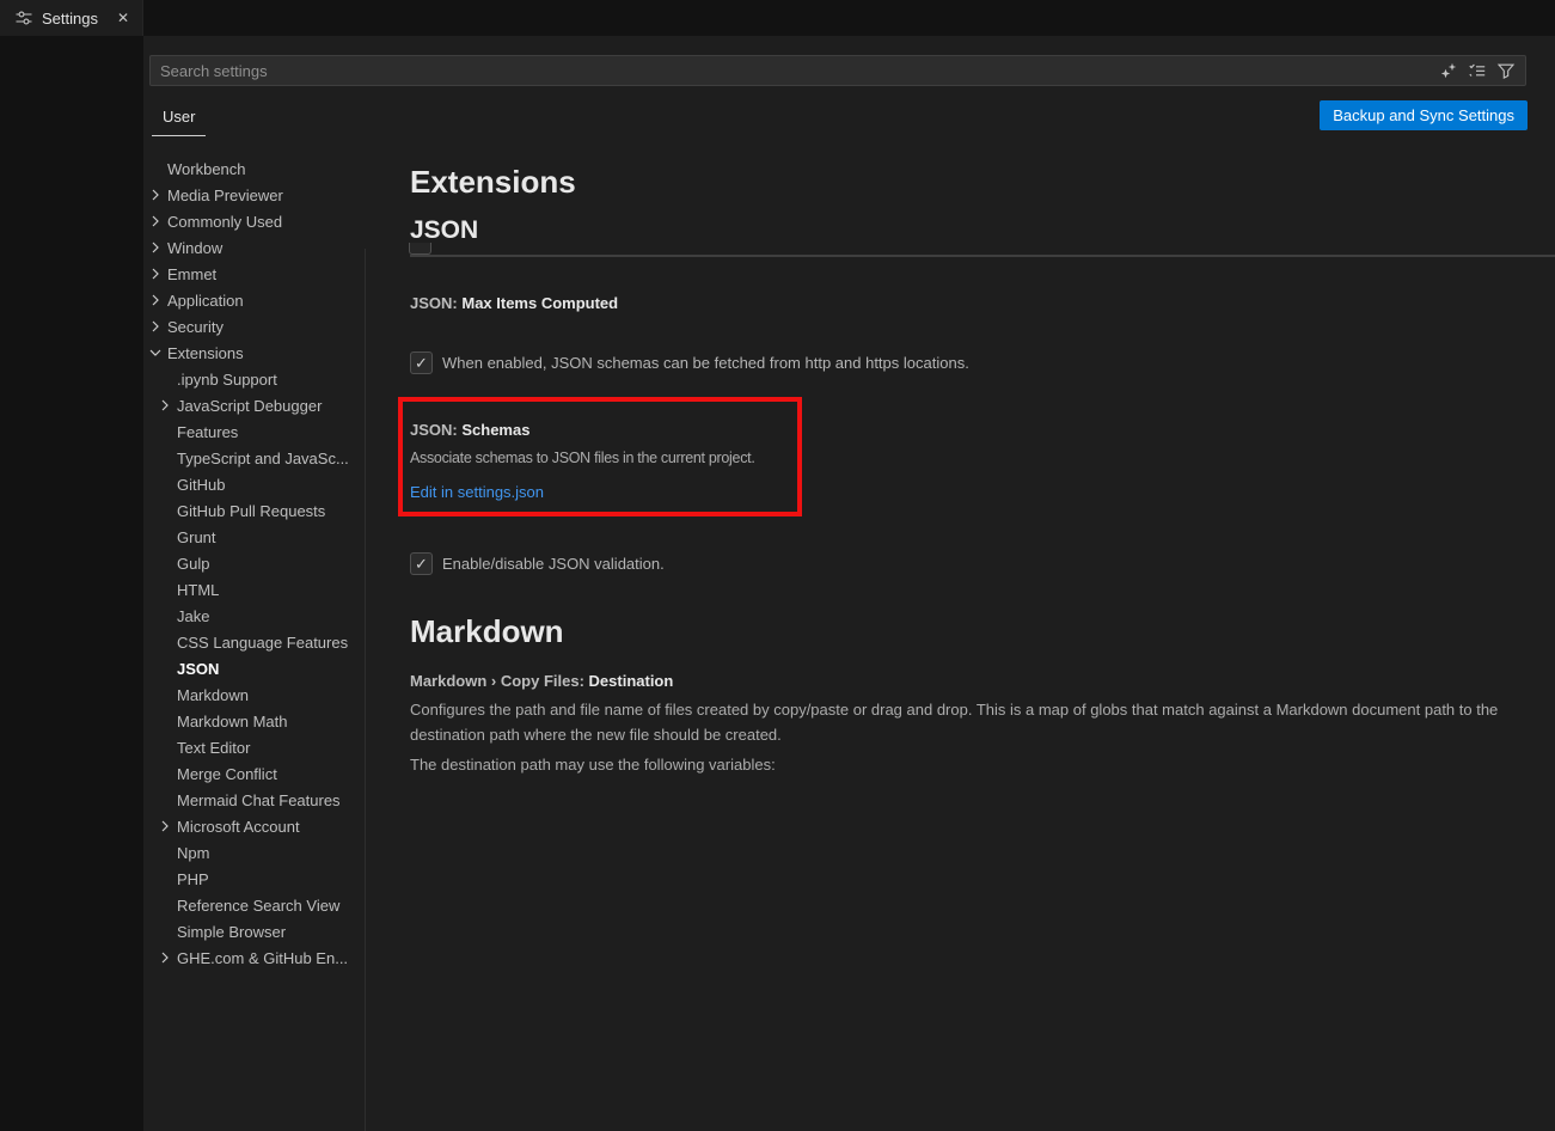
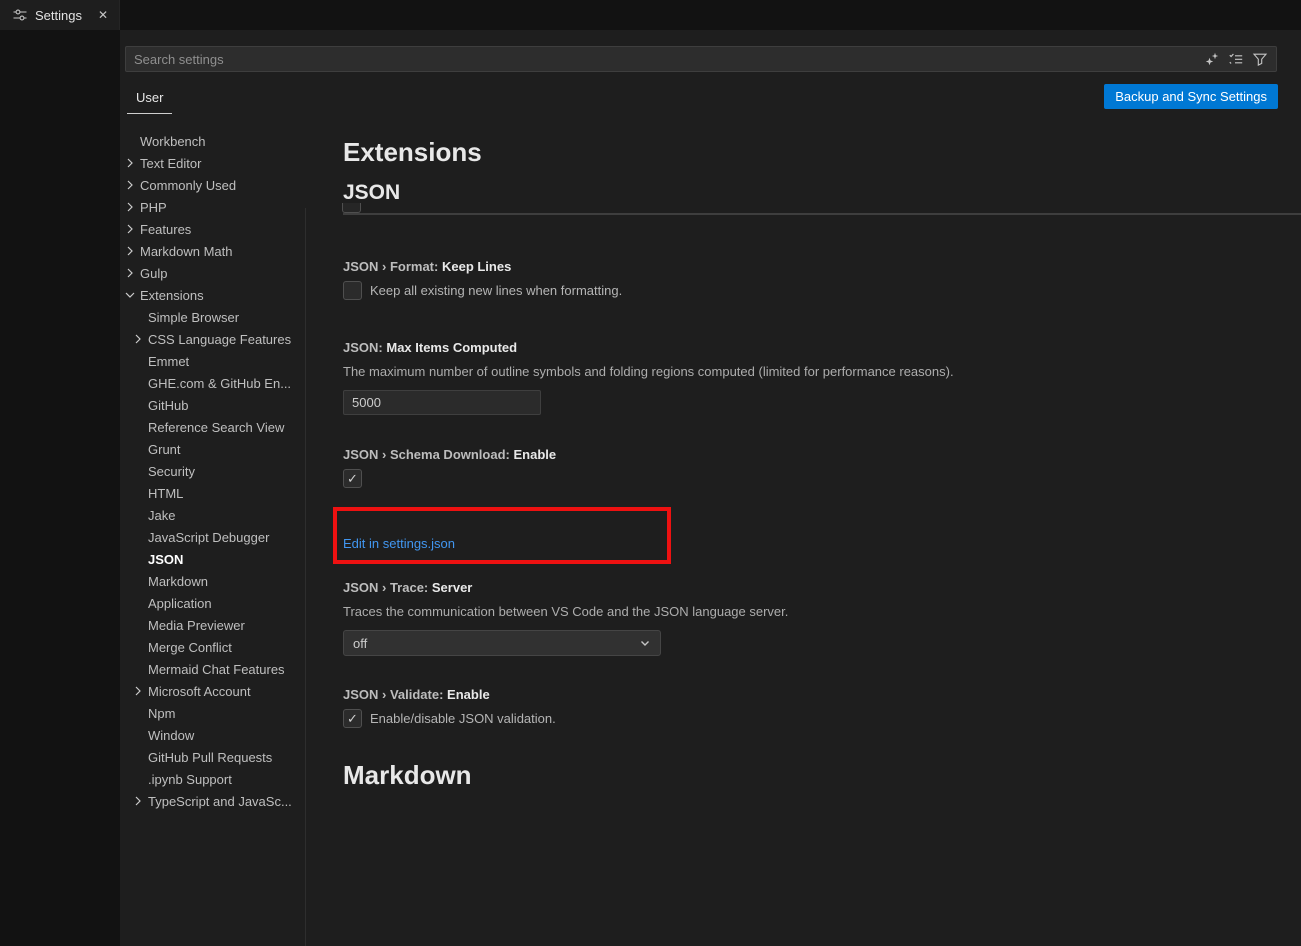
  Settings
  ✕
  Search settings
  User
  Backup and Sync Settings
  Workbench
- Media Previewer
+ Text Editor
  Commonly Used
- Window
+ PHP
- Emmet
+ Features
- Application
+ Markdown Math
- Security
+ Gulp
  Extensions
- .ipynb Support
+ Simple Browser
- JavaScript Debugger
+ CSS Language Features
- Features
+ Emmet
- TypeScript and JavaSc...
+ GHE.com & GitHub En...
  GitHub
- GitHub Pull Requests
+ Reference Search View
  Grunt
- Gulp
+ Security
  HTML
  Jake
- CSS Language Features
+ JavaScript Debugger
  JSON
  Markdown
- Markdown Math
+ Application
- Text Editor
+ Media Previewer
  Merge Conflict
  Mermaid Chat Features
  Microsoft Account
  Npm
- PHP
+ Window
- Reference Search View
+ GitHub Pull Requests
- Simple Browser
+ .ipynb Support
- GHE.com & GitHub En...
+ TypeScript and JavaSc...
  Extensions
  JSON
+ JSON › Format: Keep Lines
+ Keep all existing new lines when formatting.
  JSON: Max Items Computed
+ The maximum number of outline symbols and folding regions computed (limited for performance reasons).
+ 5000
+ JSON › Schema Download: Enable
  ✓
- When enabled, JSON schemas can be fetched from http and https locations.
- JSON: Schemas
- Associate schemas to JSON files in the current project.
  Edit in settings.json
+ JSON › Trace: Server
+ Traces the communication between VS Code and the JSON language server.
+ off
+ JSON › Validate: Enable
  ✓
  Enable/disable JSON validation.
  Markdown
- Markdown › Copy Files: Destination
- Configures the path and file name of files created by copy/paste or drag and drop. This is a map of globs that match against a Markdown document path to the destination path where the new file should be created.
- The destination path may use the following variables:
